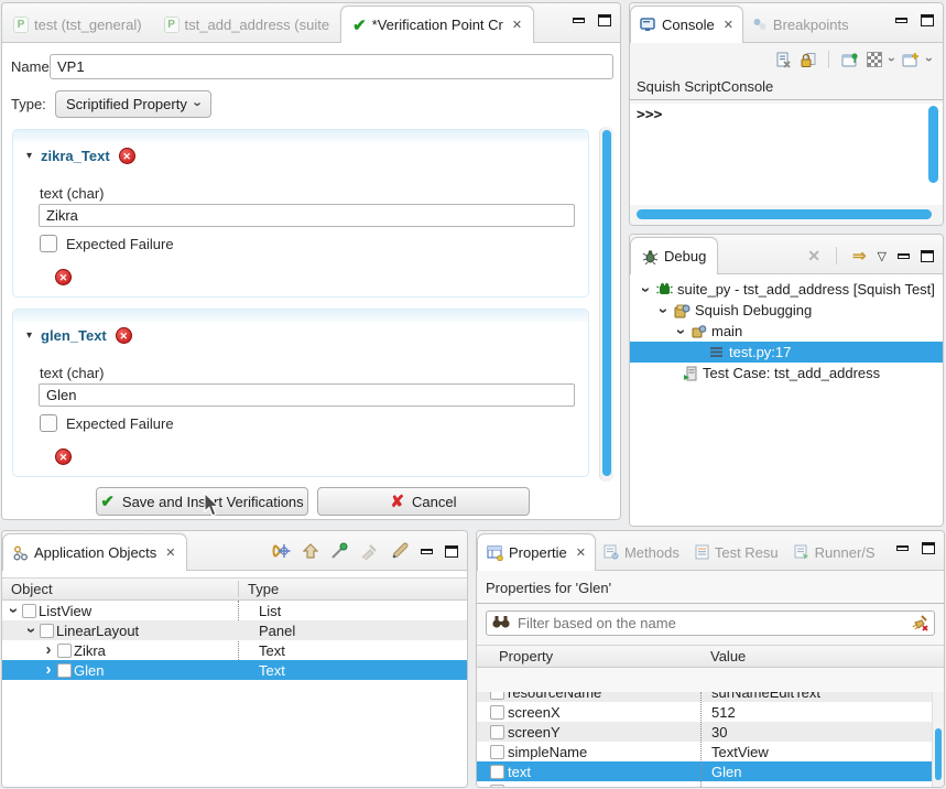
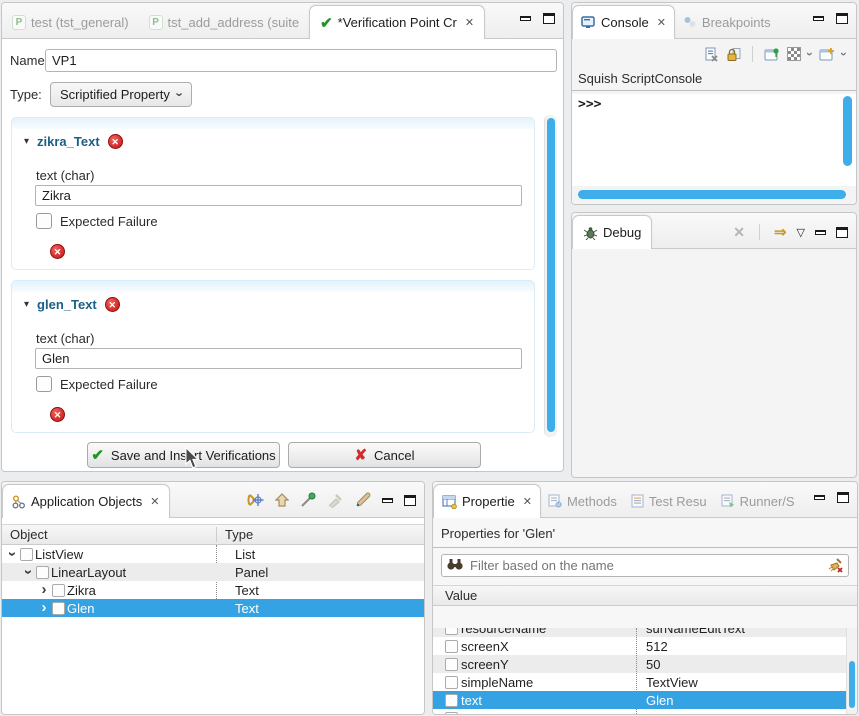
  P
  test (tst_general)
  P
  tst_add_address (suite
  ✔
  *Verification Point Cr
  ✕
  Name
  VP1
  Type:
  Scriptified Property
  ▾
  zikra_Text
  ✕
  text (char)
  Zikra
  Expected Failure
  ✕
  ▾
  glen_Text
  ✕
  text (char)
  Glen
  Expected Failure
  ✕
  ✔
  Save and Insrt Verifications
  ✘
  Cancel
  Console
  ✕
  Breakpoints
  Squish ScriptConsole
  >>>
  Debug
  ✕
  ⇒
  ▽
- suite_py - tst_add_address [Squish Test]
- Squish Debugging
- main
- test.py:17
- Test Case: tst_add_address
  Application Objects
  ✕
  Object
  Type
  ListView
  List
  LinearLayout
  Panel
  ›
  Zikra
  Text
  ›
  Glen
  Text
  Propertie
  ✕
  Methods
  Test Resu
  Runner/S
  Properties for 'Glen'
  Filter based on the name
- Property
  Value
  resourceName
  surNameEditText
  screenX
  512
  screenY
- 30
+ 50
  simpleName
  TextView
  text
  Glen
